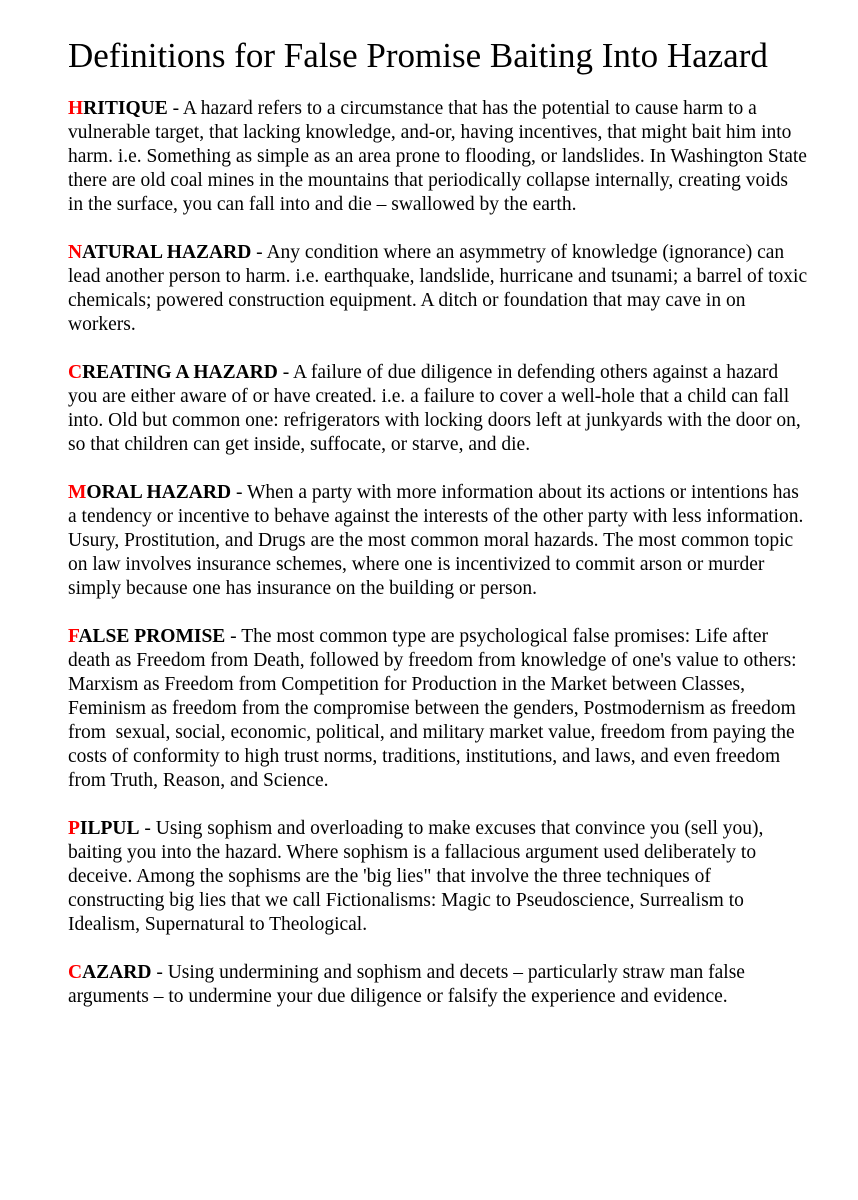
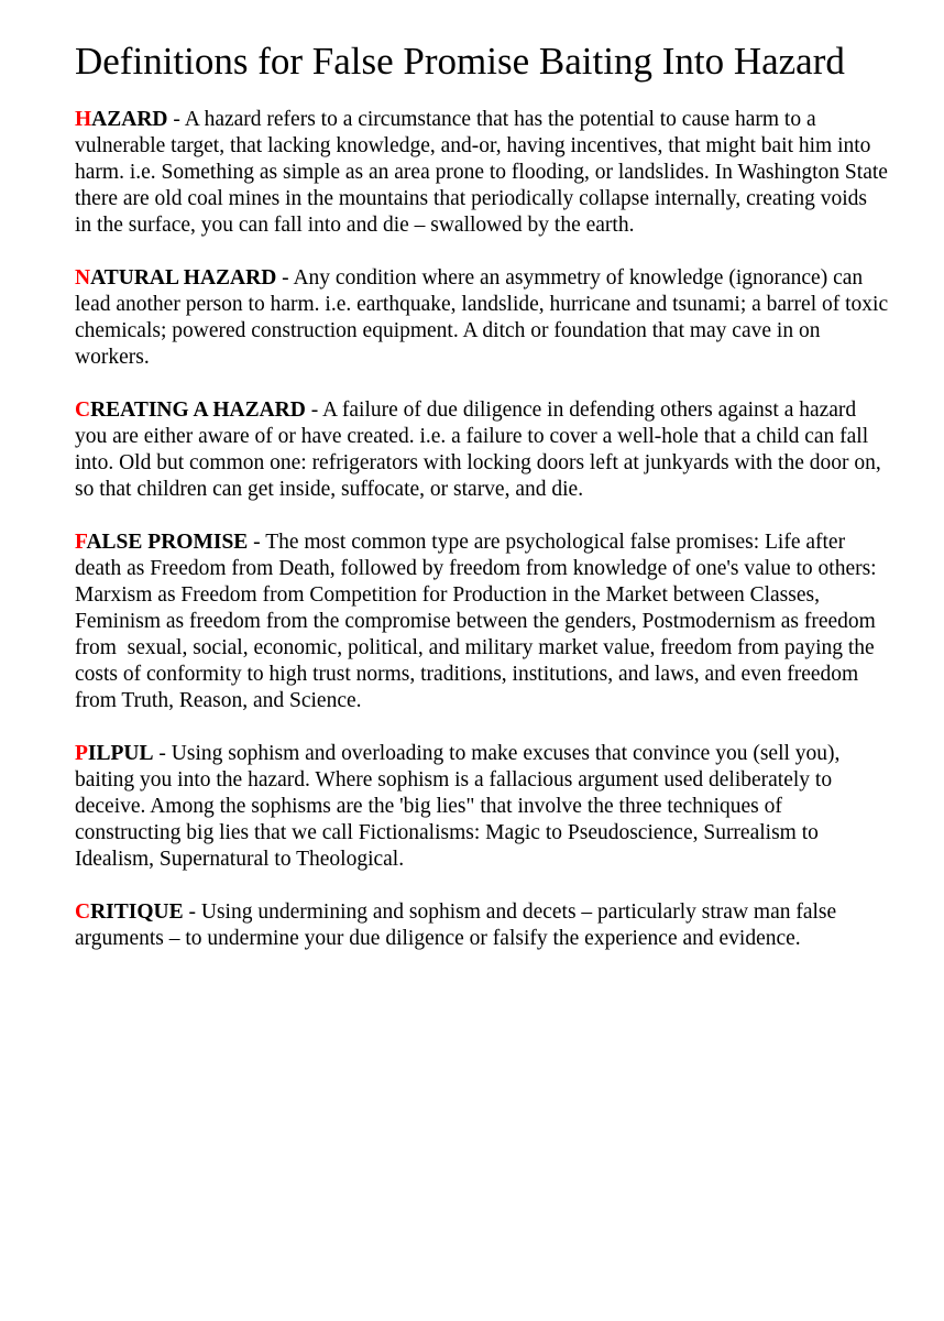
  Definitions for False Promise Baiting Into Hazard
- HRITIQUE - A hazard refers to a circumstance that has the potential to cause harm to a vulnerable target, that lacking knowledge, and-or, having incentives, that might bait him into harm. i.e. Something as simple as an area prone to flooding, or landslides. In Washington State there are old coal mines in the mountains that periodically collapse internally, creating voids in the surface, you can fall into and die – swallowed by the earth.
+ HAZARD - A hazard refers to a circumstance that has the potential to cause harm to a vulnerable target, that lacking knowledge, and-or, having incentives, that might bait him into harm. i.e. Something as simple as an area prone to flooding, or landslides. In Washington State there are old coal mines in the mountains that periodically collapse internally, creating voids in the surface, you can fall into and die – swallowed by the earth.
  NATURAL HAZARD - Any condition where an asymmetry of knowledge (ignorance) can lead another person to harm. i.e. earthquake, landslide, hurricane and tsunami; a barrel of toxic chemicals; powered construction equipment. A ditch or foundation that may cave in on workers.
  CREATING A HAZARD - A failure of due diligence in defending others against a hazard you are either aware of or have created. i.e. a failure to cover a well-hole that a child can fall into. Old but common one: refrigerators with locking doors left at junkyards with the door on, so that children can get inside, suffocate, or starve, and die.
- MORAL HAZARD - When a party with more information about its actions or intentions has a tendency or incentive to behave against the interests of the other party with less information. Usury, Prostitution, and Drugs are the most common moral hazards. The most common topic on law involves insurance schemes, where one is incentivized to commit arson or murder simply because one has insurance on the building or person.
  FALSE PROMISE - The most common type are psychological false promises: Life after death as Freedom from Death, followed by freedom from knowledge of one's value to others: Marxism as Freedom from Competition for Production in the Market between Classes, Feminism as freedom from the compromise between the genders, Postmodernism as freedom from sexual, social, economic, political, and military market value, freedom from paying the costs of conformity to high trust norms, traditions, institutions, and laws, and even freedom from Truth, Reason, and Science.
  PILPUL - Using sophism and overloading to make excuses that convince you (sell you), baiting you into the hazard. Where sophism is a fallacious argument used deliberately to deceive. Among the sophisms are the 'big lies" that involve the three techniques of constructing big lies that we call Fictionalisms: Magic to Pseudoscience, Surrealism to Idealism, Supernatural to Theological.
- CAZARD - Using undermining and sophism and decets – particularly straw man false arguments – to undermine your due diligence or falsify the experience and evidence.
+ CRITIQUE - Using undermining and sophism and decets – particularly straw man false arguments – to undermine your due diligence or falsify the experience and evidence.
